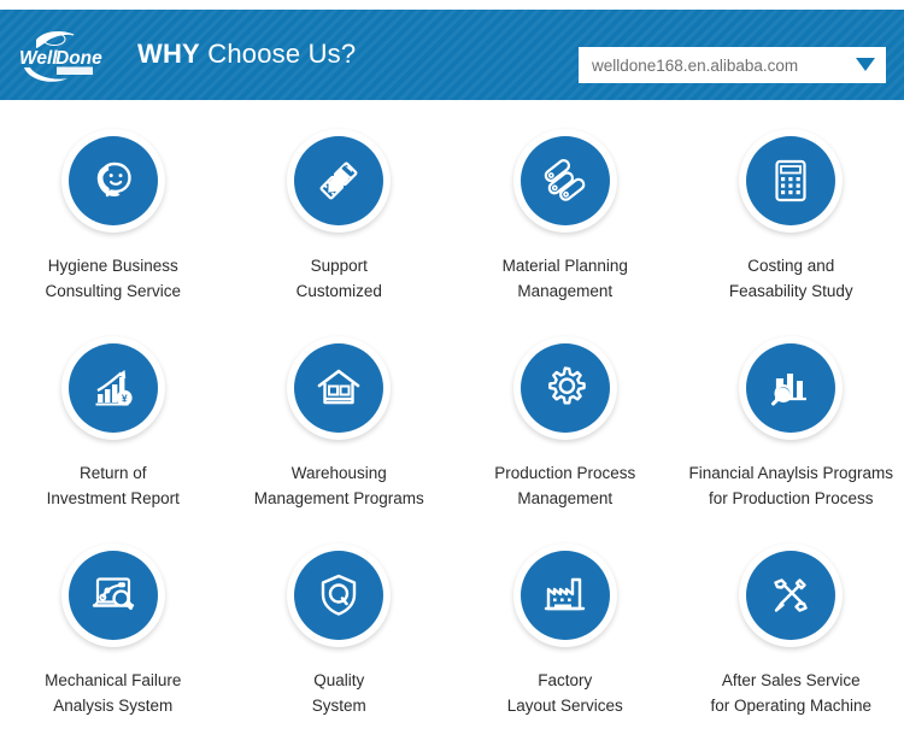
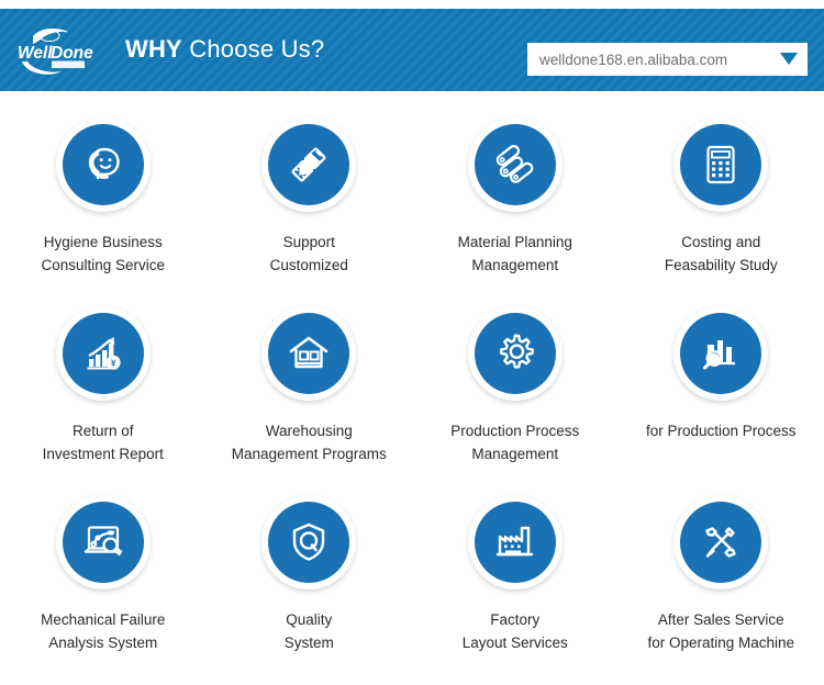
  Well
  Done
  WHY Choose Us?
  welldone168.en.alibaba.com
  Hygiene Business
  Consulting Service
  Support
  Customized
  Material Planning
  Management
  Costing and
  Feasability Study
  ¥
  Return of
  Investment Report
  Warehousing
  Management Programs
  Production Process
  Management
- Financial Anaylsis Programs
  for Production Process
  Mechanical Failure
  Analysis System
  Quality
  System
  Factory
  Layout Services
  After Sales Service
  for Operating Machine
